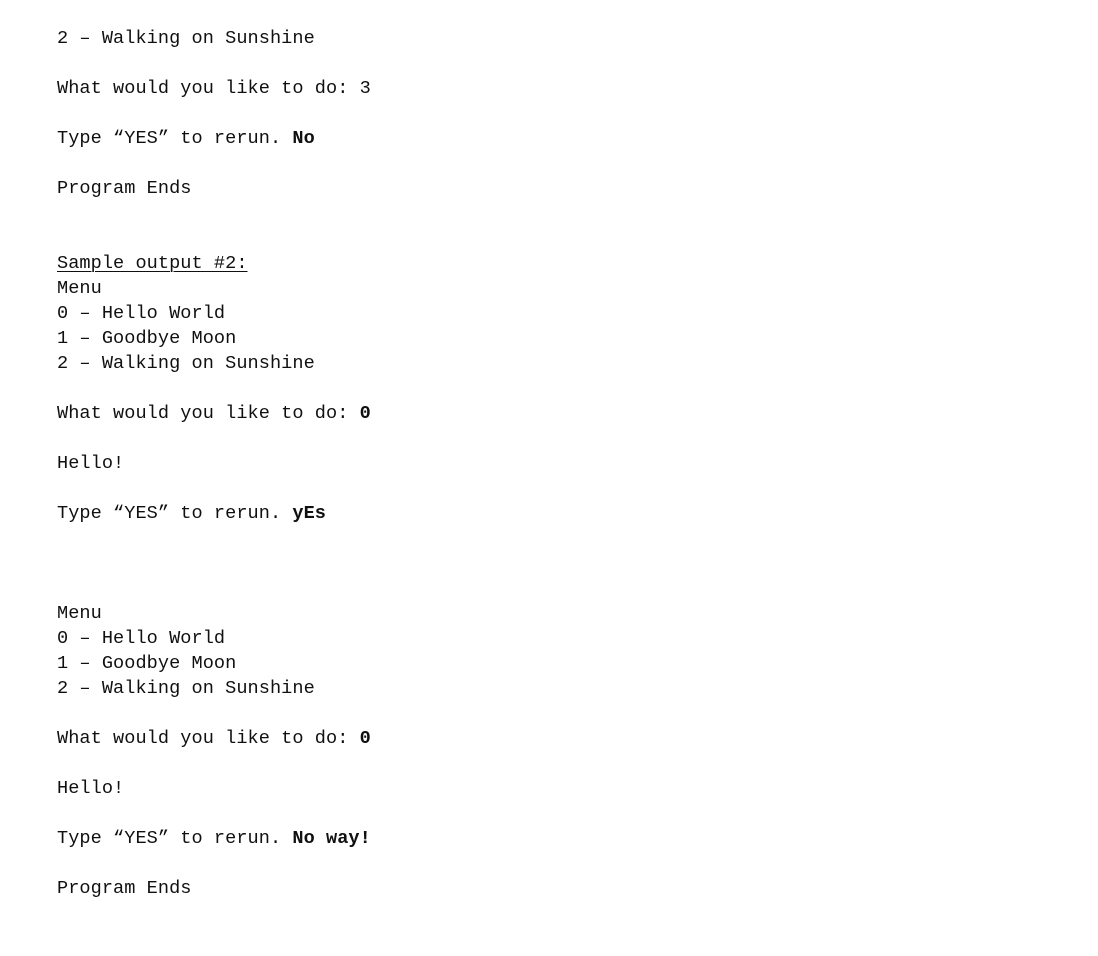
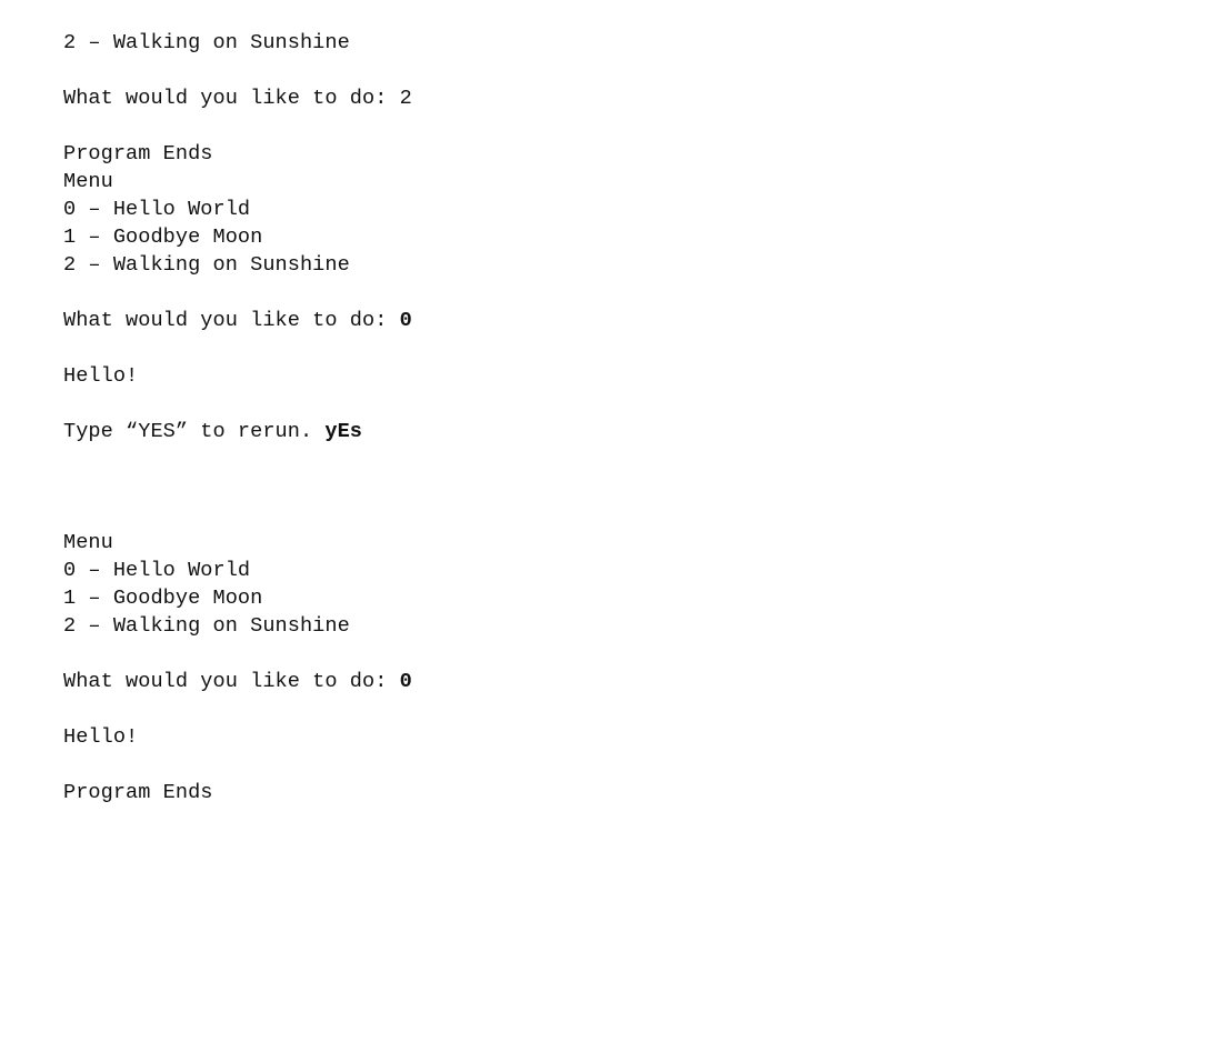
  2 – Walking on Sunshine
- What would you like to do: 3
+ What would you like to do: 2
- Type “YES” to rerun. No
  Program Ends
- Sample output #2:
  Menu
  0 – Hello World
  1 – Goodbye Moon
  2 – Walking on Sunshine
  What would you like to do: 0
  Hello!
  Type “YES” to rerun. yEs
  Menu
  0 – Hello World
  1 – Goodbye Moon
  2 – Walking on Sunshine
  What would you like to do: 0
  Hello!
- Type “YES” to rerun. No way!
  Program Ends
